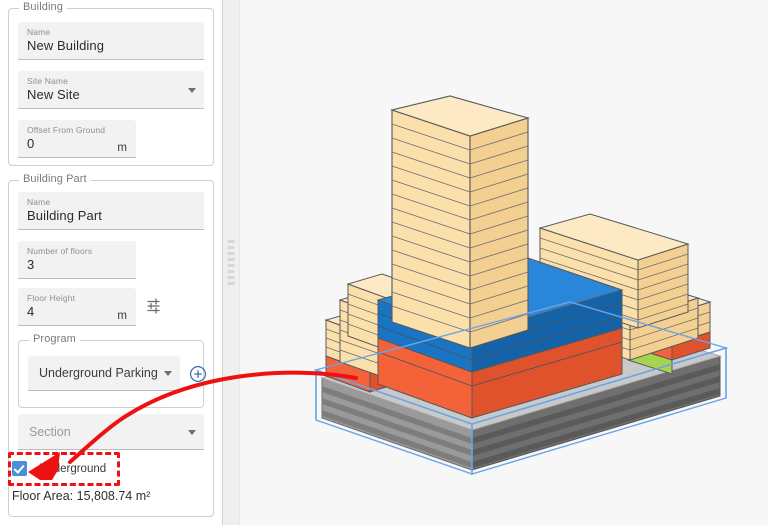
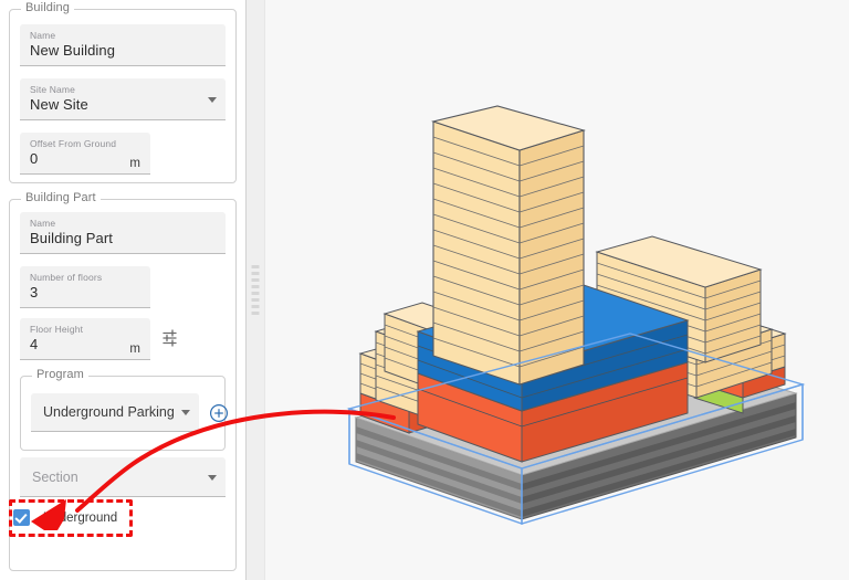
  Building
  Name
  New Building
  Site Name
  New Site
  Offset From Ground
  0
  m
  Building Part
  Name
  Building Part
  Number of floors
  3
  Floor Height
  4
  m
  Program
  Underground Parking
  Section
  erground
- Floor Area: 15,808.74 m²
